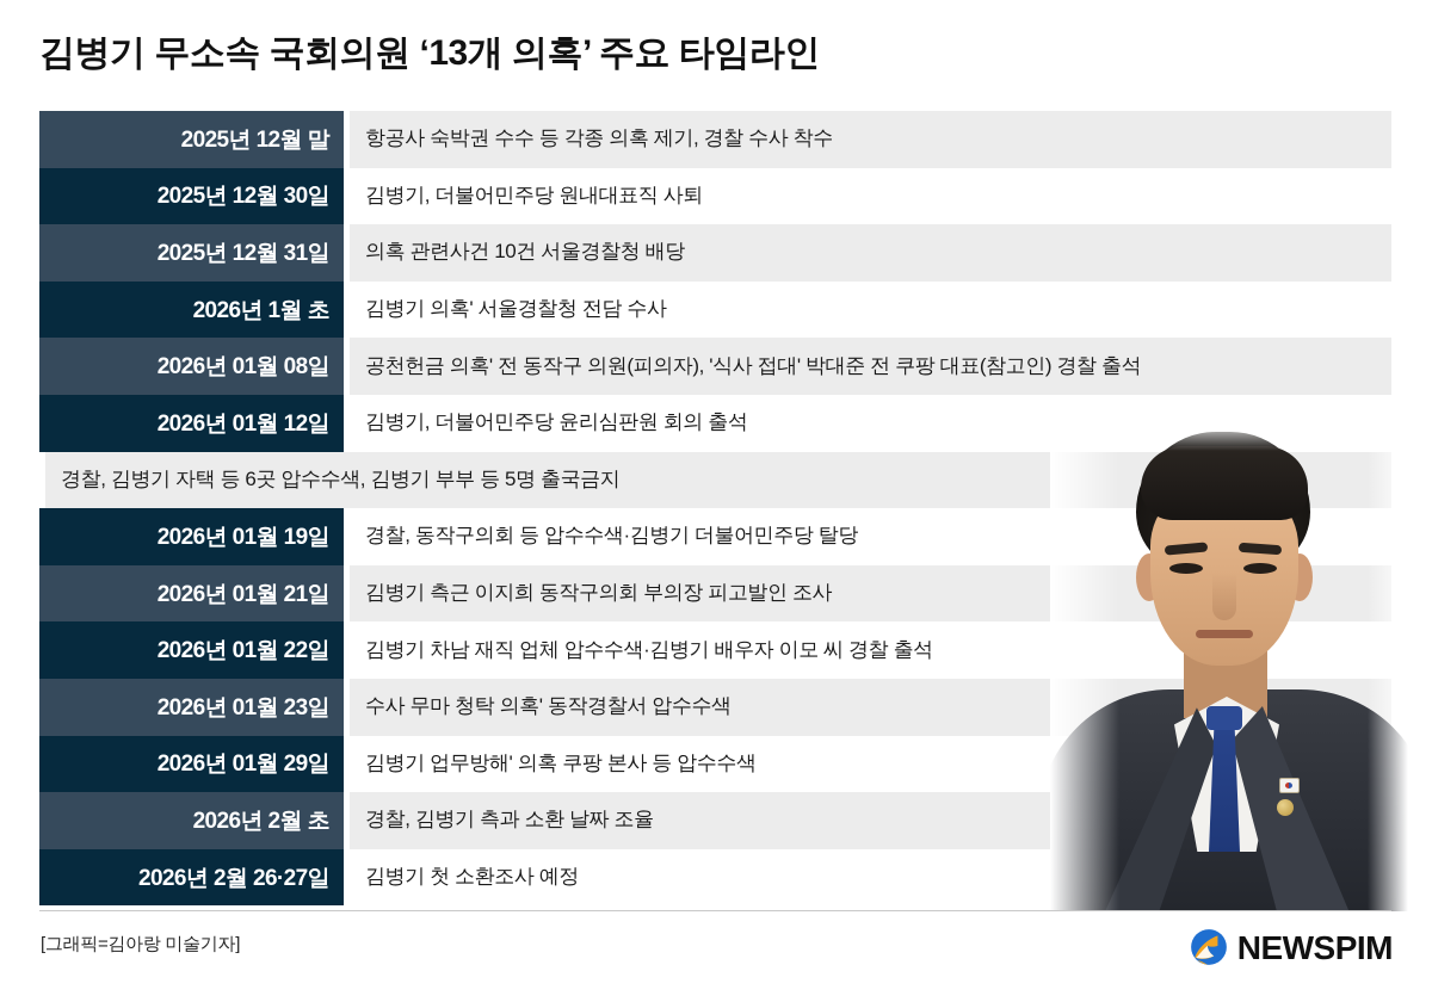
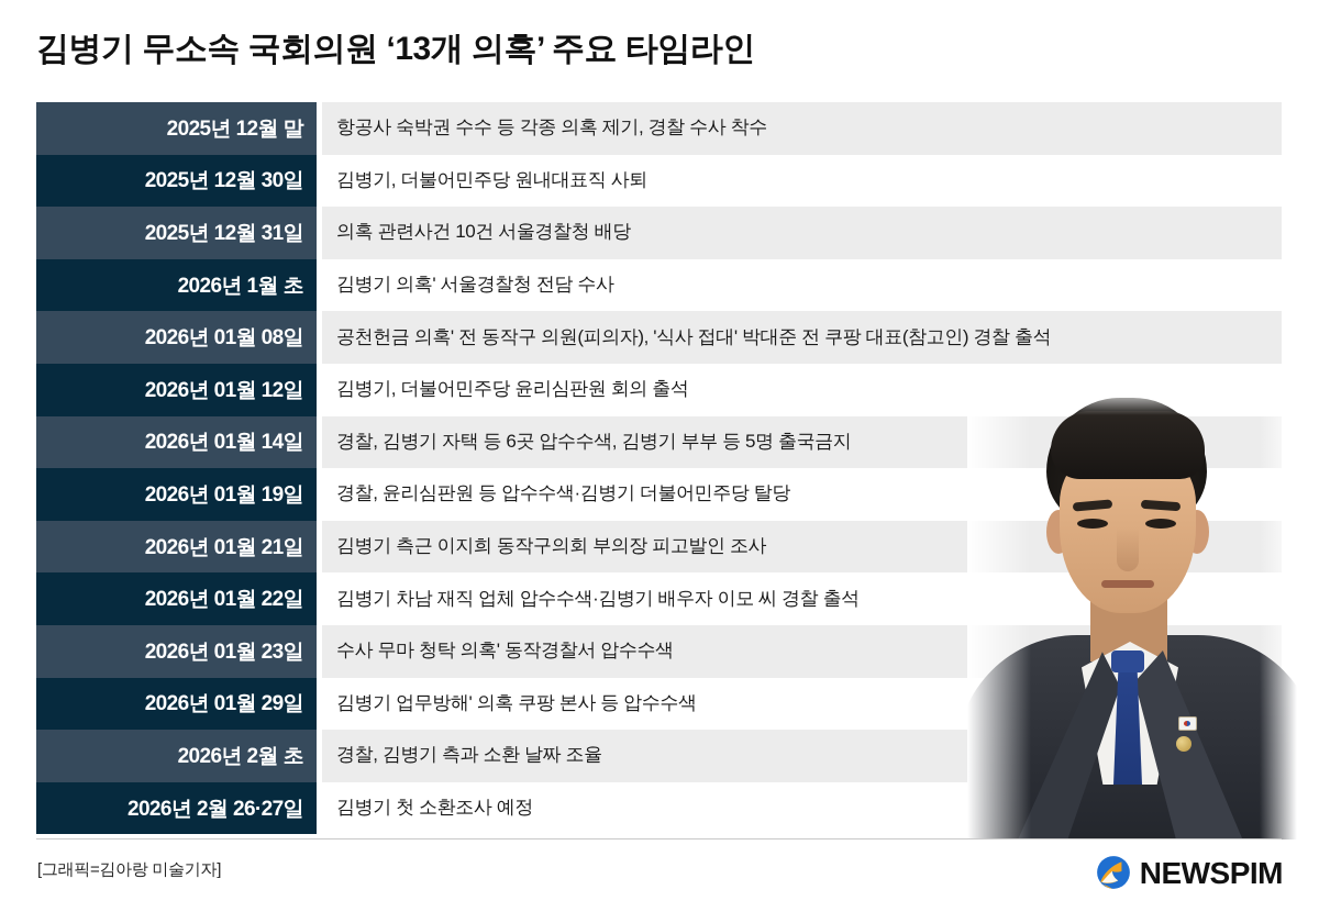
  김병기 무소속 국회의원 ‘13개 의혹’ 주요 타임라인
  2025년 12월 말
  항공사 숙박권 수수 등 각종 의혹 제기, 경찰 수사 착수
  2025년 12월 30일
  김병기, 더불어민주당 원내대표직 사퇴
  2025년 12월 31일
  의혹 관련사건 10건 서울경찰청 배당
  2026년 1월 초
  김병기 의혹' 서울경찰청 전담 수사
  2026년 01월 08일
  공천헌금 의혹' 전 동작구 의원(피의자), '식사 접대' 박대준 전 쿠팡 대표(참고인) 경찰 출석
  2026년 01월 12일
  김병기, 더불어민주당 윤리심판원 회의 출석
+ 2026년 01월 14일
  경찰, 김병기 자택 등 6곳 압수수색, 김병기 부부 등 5명 출국금지
  2026년 01월 19일
- 경찰, 동작구의회 등 압수수색·김병기 더불어민주당 탈당
+ 경찰, 윤리심판원 등 압수수색·김병기 더불어민주당 탈당
  2026년 01월 21일
  김병기 측근 이지희 동작구의회 부의장 피고발인 조사
  2026년 01월 22일
  김병기 차남 재직 업체 압수수색·김병기 배우자 이모 씨 경찰 출석
  2026년 01월 23일
  수사 무마 청탁 의혹' 동작경찰서 압수수색
  2026년 01월 29일
  김병기 업무방해' 의혹 쿠팡 본사 등 압수수색
  2026년 2월 초
  경찰, 김병기 측과 소환 날짜 조율
  2026년 2월 26·27일
  김병기 첫 소환조사 예정
  [그래픽=김아랑 미술기자]
  NEWSPIM
